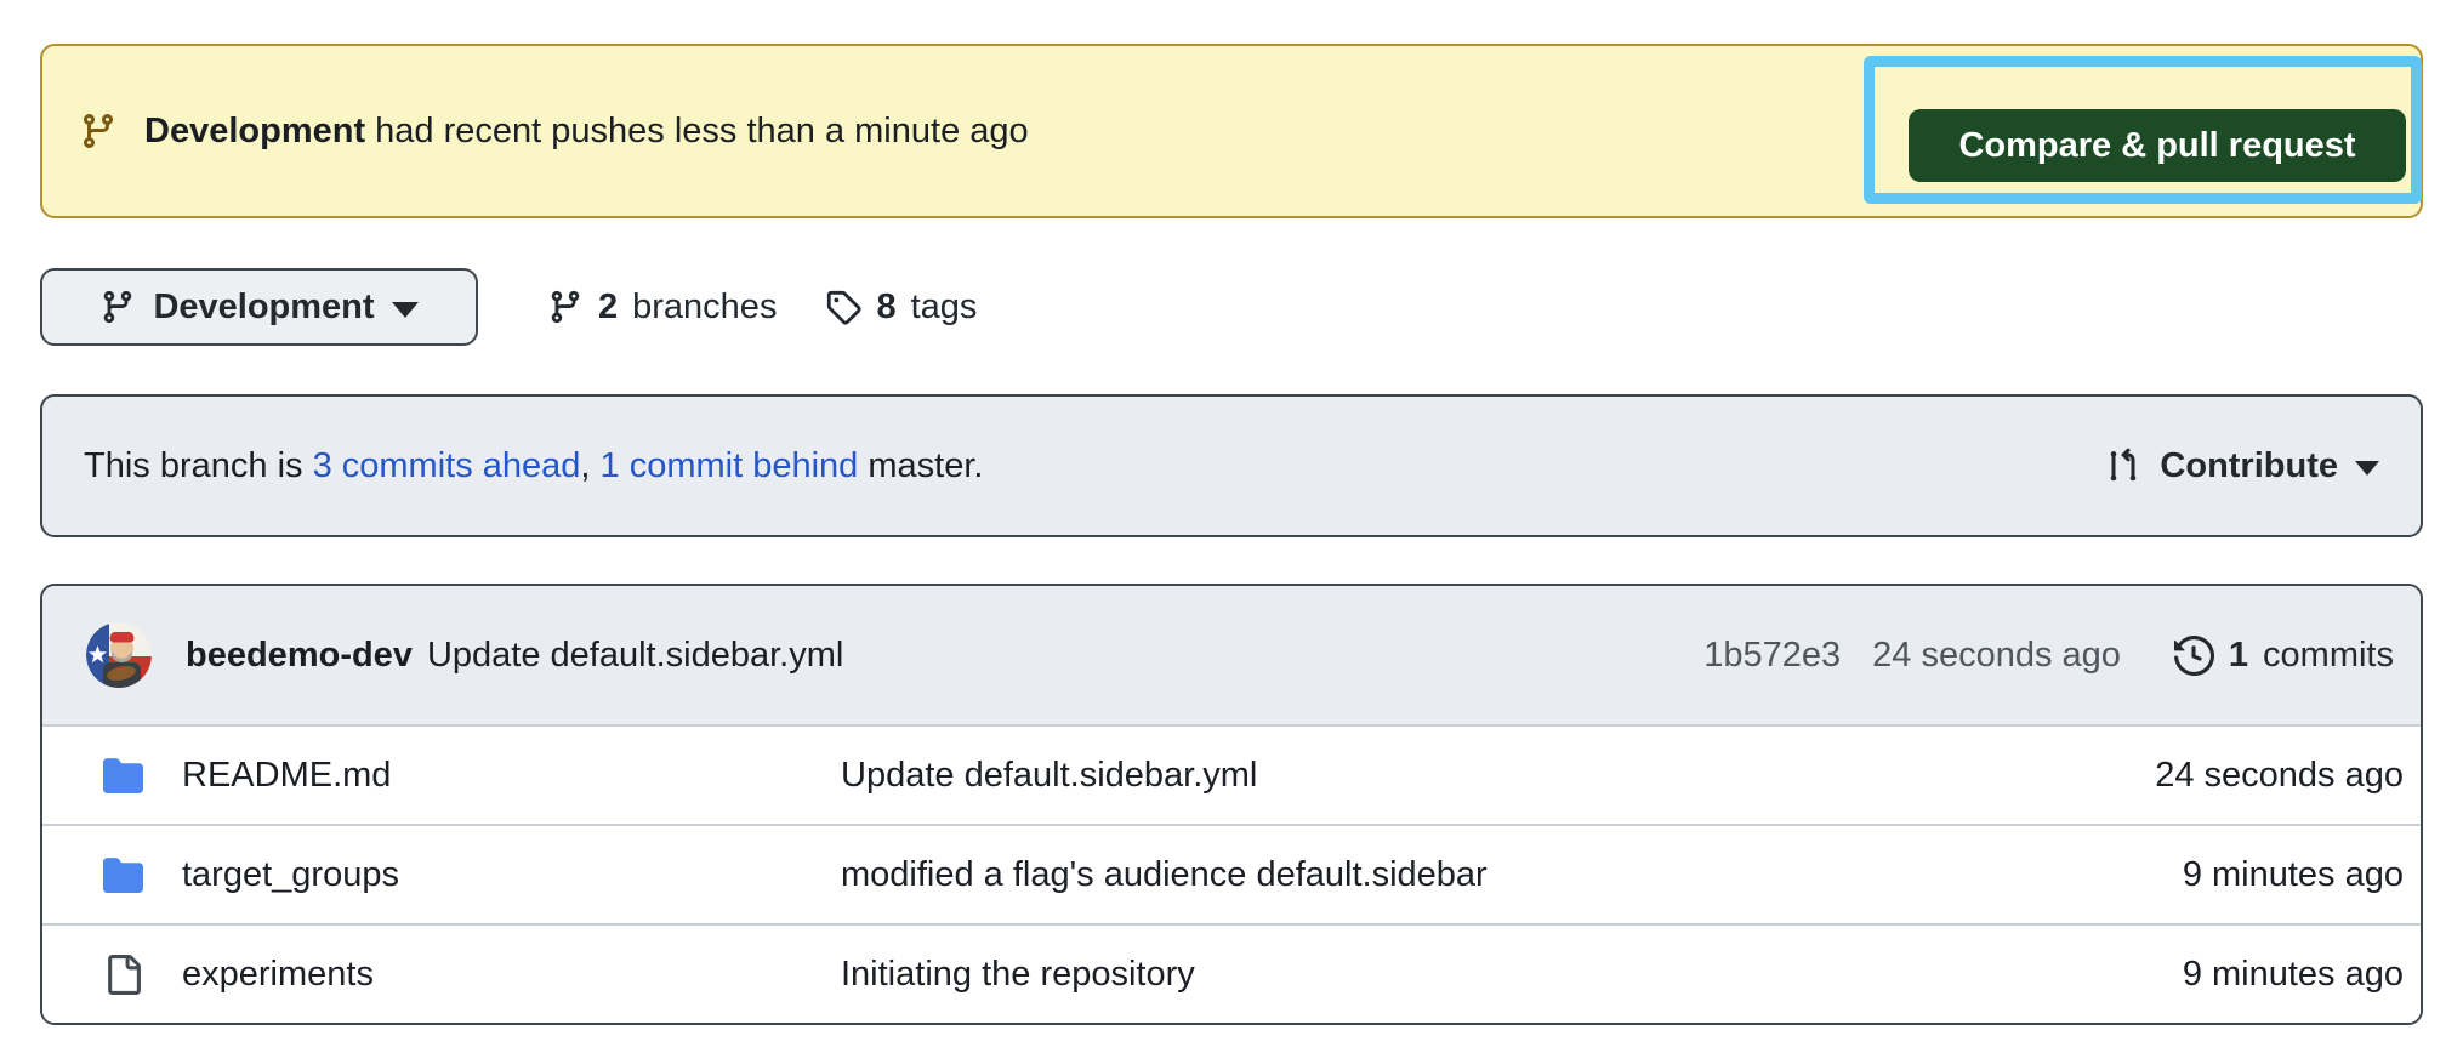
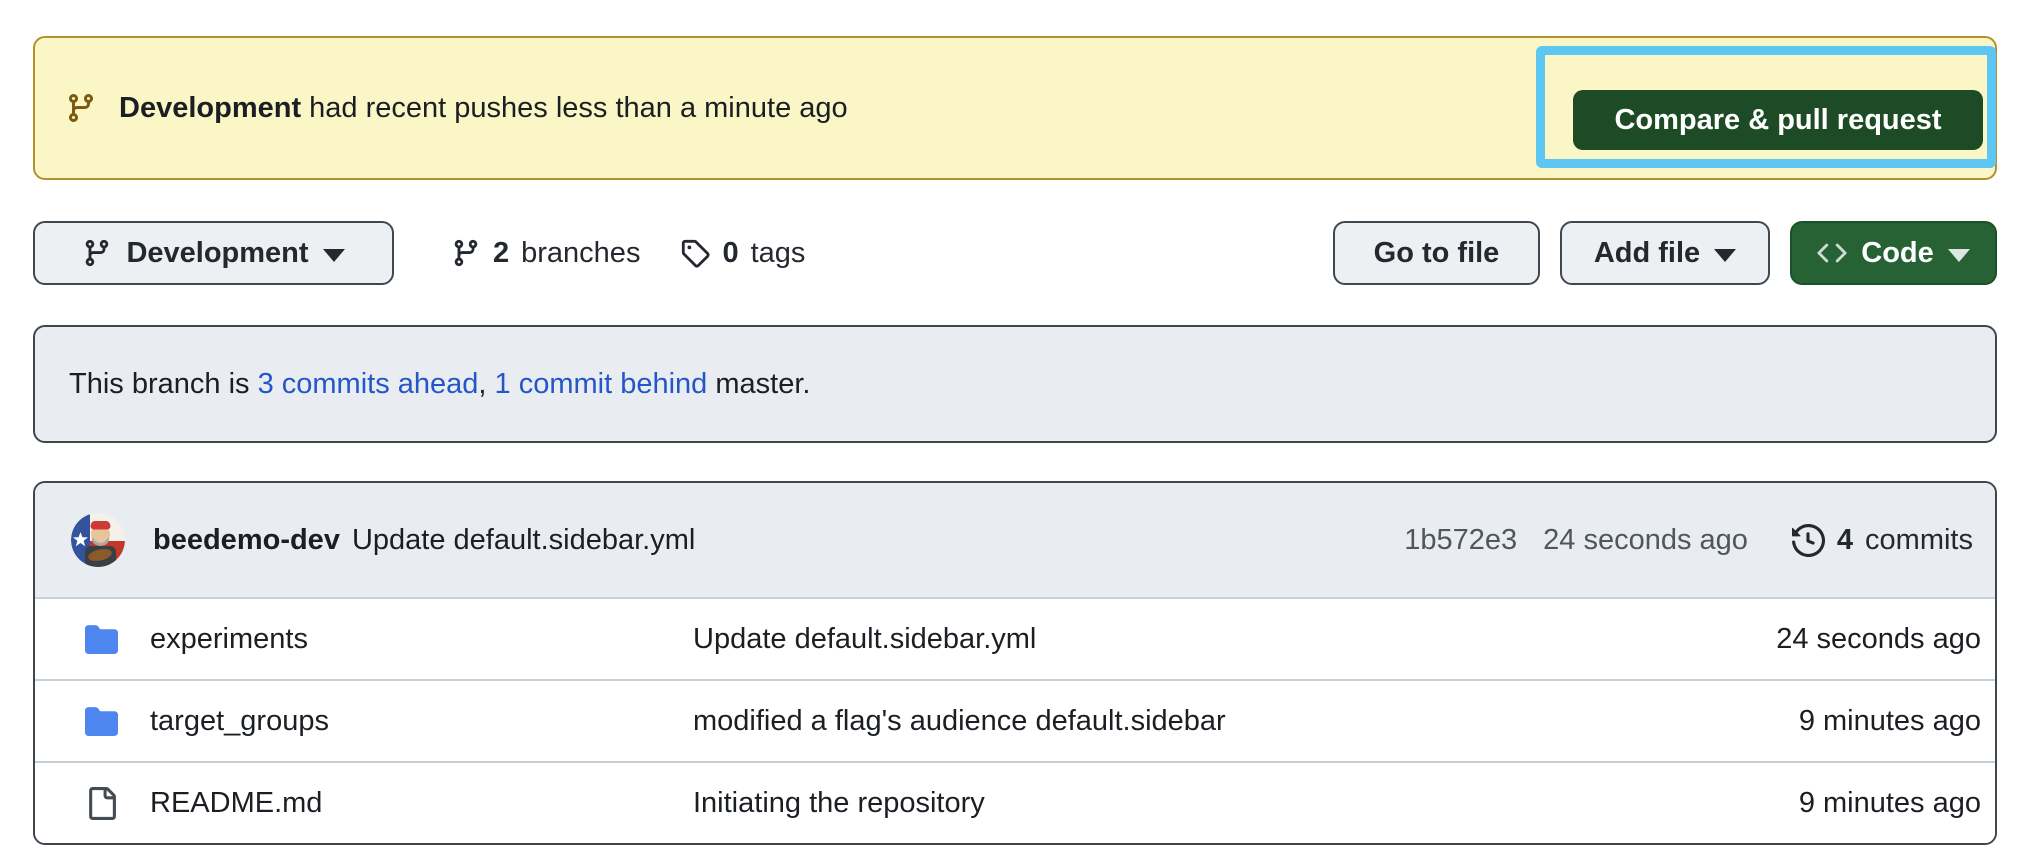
  Development had recent pushes less than a minute ago
  Compare & pull request
  Development
  2
  branches
- 8
+ 0
  tags
+ Go to file
+ Add file
+ Code
  This branch is 3 commits ahead, 1 commit behind master.
- Contribute
  beedemo-dev
  Update default.sidebar.yml
  1b572e3
  24 seconds ago
- 1
+ 4
  commits
- README.md
+ experiments
  Update default.sidebar.yml
  24 seconds ago
  target_groups
  modified a flag's audience default.sidebar
  9 minutes ago
- experiments
+ README.md
  Initiating the repository
  9 minutes ago
